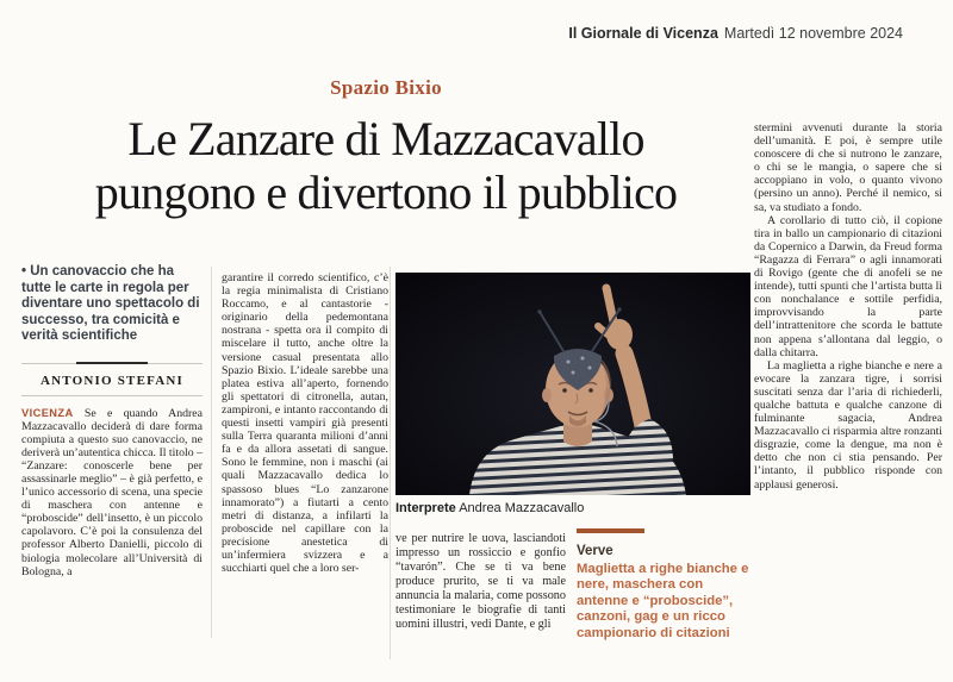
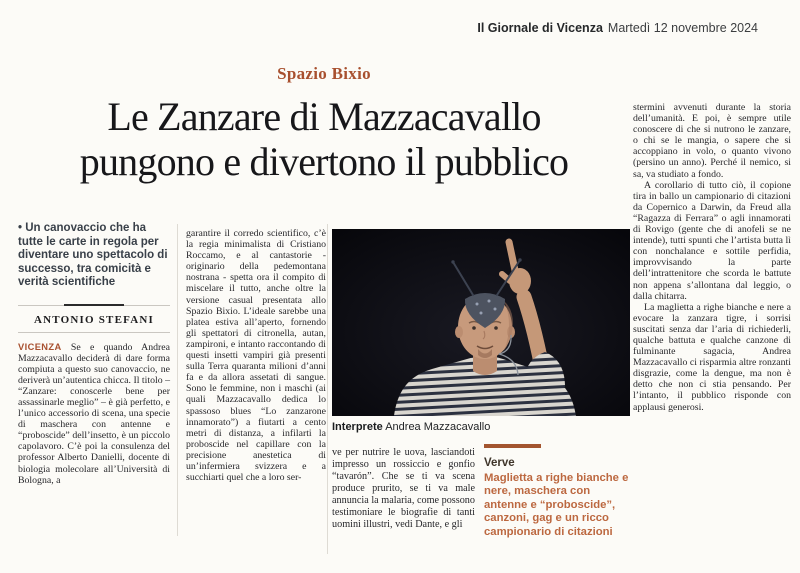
  Il Giornale di Vicenza Martedì 12 novembre 2024
  Spazio Bixio
  Le Zanzare di Mazzacavallo
  pungono e divertono il pubblico
  • Un canovaccio che ha tutte le carte in regola per diventare uno spettacolo di successo, tra comicità e verità scientifiche
  ANTONIO STEFANI
- VICENZA Se e quando Andrea Mazzacavallo deciderà di dare forma compiuta a questo suo canovaccio, ne deriverà un’autentica chicca. Il titolo – “Zanzare: conoscerle bene per assassinarle meglio” – è già perfetto, e l’unico accessorio di scena, una specie di maschera con antenne e “proboscide” dell’insetto, è un piccolo capolavoro. C’è poi la consulenza del professor Alberto Danielli, piccolo di biologia molecolare all’Università di Bologna, a
+ VICENZA Se e quando Andrea Mazzacavallo deciderà di dare forma compiuta a questo suo canovaccio, ne deriverà un’autentica chicca. Il titolo – “Zanzare: conoscerle bene per assassinarle meglio” – è già perfetto, e l’unico accessorio di scena, una specie di maschera con antenne e “proboscide” dell’insetto, è un piccolo capolavoro. C’è poi la consulenza del professor Alberto Danielli, docente di biologia molecolare all’Università di Bologna, a
  garantire il corredo scientifico, c’è la regia minimalista di Cristiano Roccamo, e al cantastorie - originario della pedemontana nostrana - spetta ora il compito di miscelare il tutto, anche oltre la versione casual presentata allo Spazio Bixio. L’ideale sarebbe una platea estiva all’aperto, fornendo gli spettatori di citronella, autan, zampironi, e intanto raccontando di questi insetti vampiri già presenti sulla Terra quaranta milioni d’anni fa e da allora assetati di sangue. Sono le femmine, non i maschi (ai quali Mazzacavallo dedica lo spassoso blues “Lo zanzarone innamorato”) a fiutarti a cento metri di distanza, a infilarti la proboscide nel capillare con la precisione anestetica di un’infermiera svizzera e a succhiarti quel che a loro ser-
  Interprete Andrea Mazzacavallo
- ve per nutrire le uova, lasciandoti impresso un rossiccio e gonfio “tavarón”. Che se ti va bene produce prurito, se ti va male annuncia la malaria, come possono testimoniare le biografie di tanti uomini illustri, vedi Dante, e gli
+ ve per nutrire le uova, lasciandoti impresso un rossiccio e gonfio “tavarón”. Che se ti va scena produce prurito, se ti va male annuncia la malaria, come possono testimoniare le biografie di tanti uomini illustri, vedi Dante, e gli
  Verve
  Maglietta a righe bianche e nere, maschera con antenne e “proboscide”, canzoni, gag e un ricco campionario di citazioni
  stermini avvenuti durante la storia dell’umanità. E poi, è sempre utile conoscere di che si nutrono le zanzare, o chi se le mangia, o sapere che si accoppiano in volo, o quanto vivono (persino un anno). Perché il nemico, si sa, va studiato a fondo.
- A corollario di tutto ciò, il copione tira in ballo un campionario di citazioni da Copernico a Darwin, da Freud forma “Ragazza di Ferrara” o agli innamorati di Rovigo (gente che di anofeli se ne intende), tutti spunti che l’artista butta lì con nonchalance e sottile perfidia, improvvisando la parte dell’intrattenitore che scorda le battute non appena s’allontana dal leggio, o dalla chitarra.
+ A corollario di tutto ciò, il copione tira in ballo un campionario di citazioni da Copernico a Darwin, da Freud alla “Ragazza di Ferrara” o agli innamorati di Rovigo (gente che di anofeli se ne intende), tutti spunti che l’artista butta lì con nonchalance e sottile perfidia, improvvisando la parte dell’intrattenitore che scorda le battute non appena s’allontana dal leggio, o dalla chitarra.
  La maglietta a righe bianche e nere a evocare la zanzara tigre, i sorrisi suscitati senza dar l’aria di richiederli, qualche battuta e qualche canzone di fulminante sagacia, Andrea Mazzacavallo ci risparmia altre ronzanti disgrazie, come la dengue, ma non è detto che non ci stia pensando. Per l’intanto, il pubblico risponde con applausi generosi.
